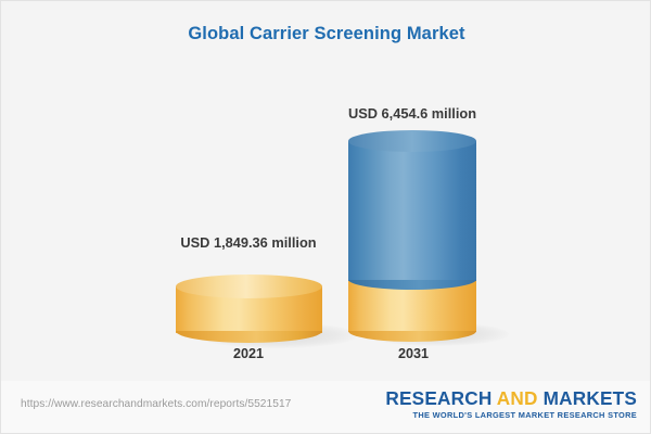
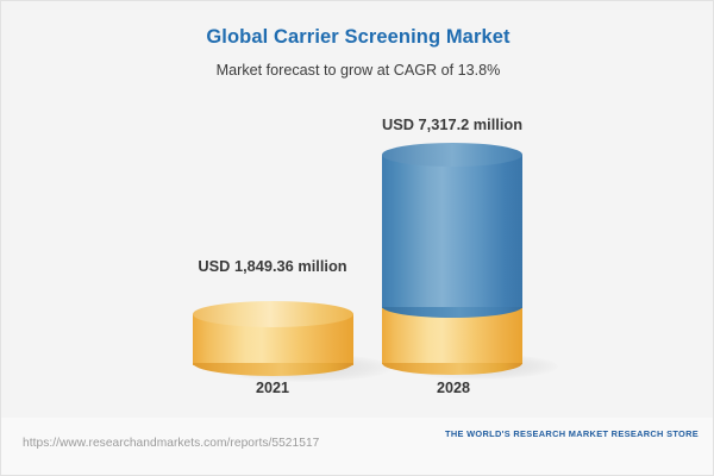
  Global Carrier Screening Market
+ Market forecast to grow at CAGR of 13.8%
  USD 1,849.36 million
  2021
- USD 6,454.6 million
+ USD 7,317.2 million
- 2031
+ 2028
  https://www.researchandmarkets.com/reports/5521517
- RESEARCH AND MARKETS
- THE WORLD'S LARGEST MARKET RESEARCH STORE
+ THE WORLD'S RESEARCH MARKET RESEARCH STORE
